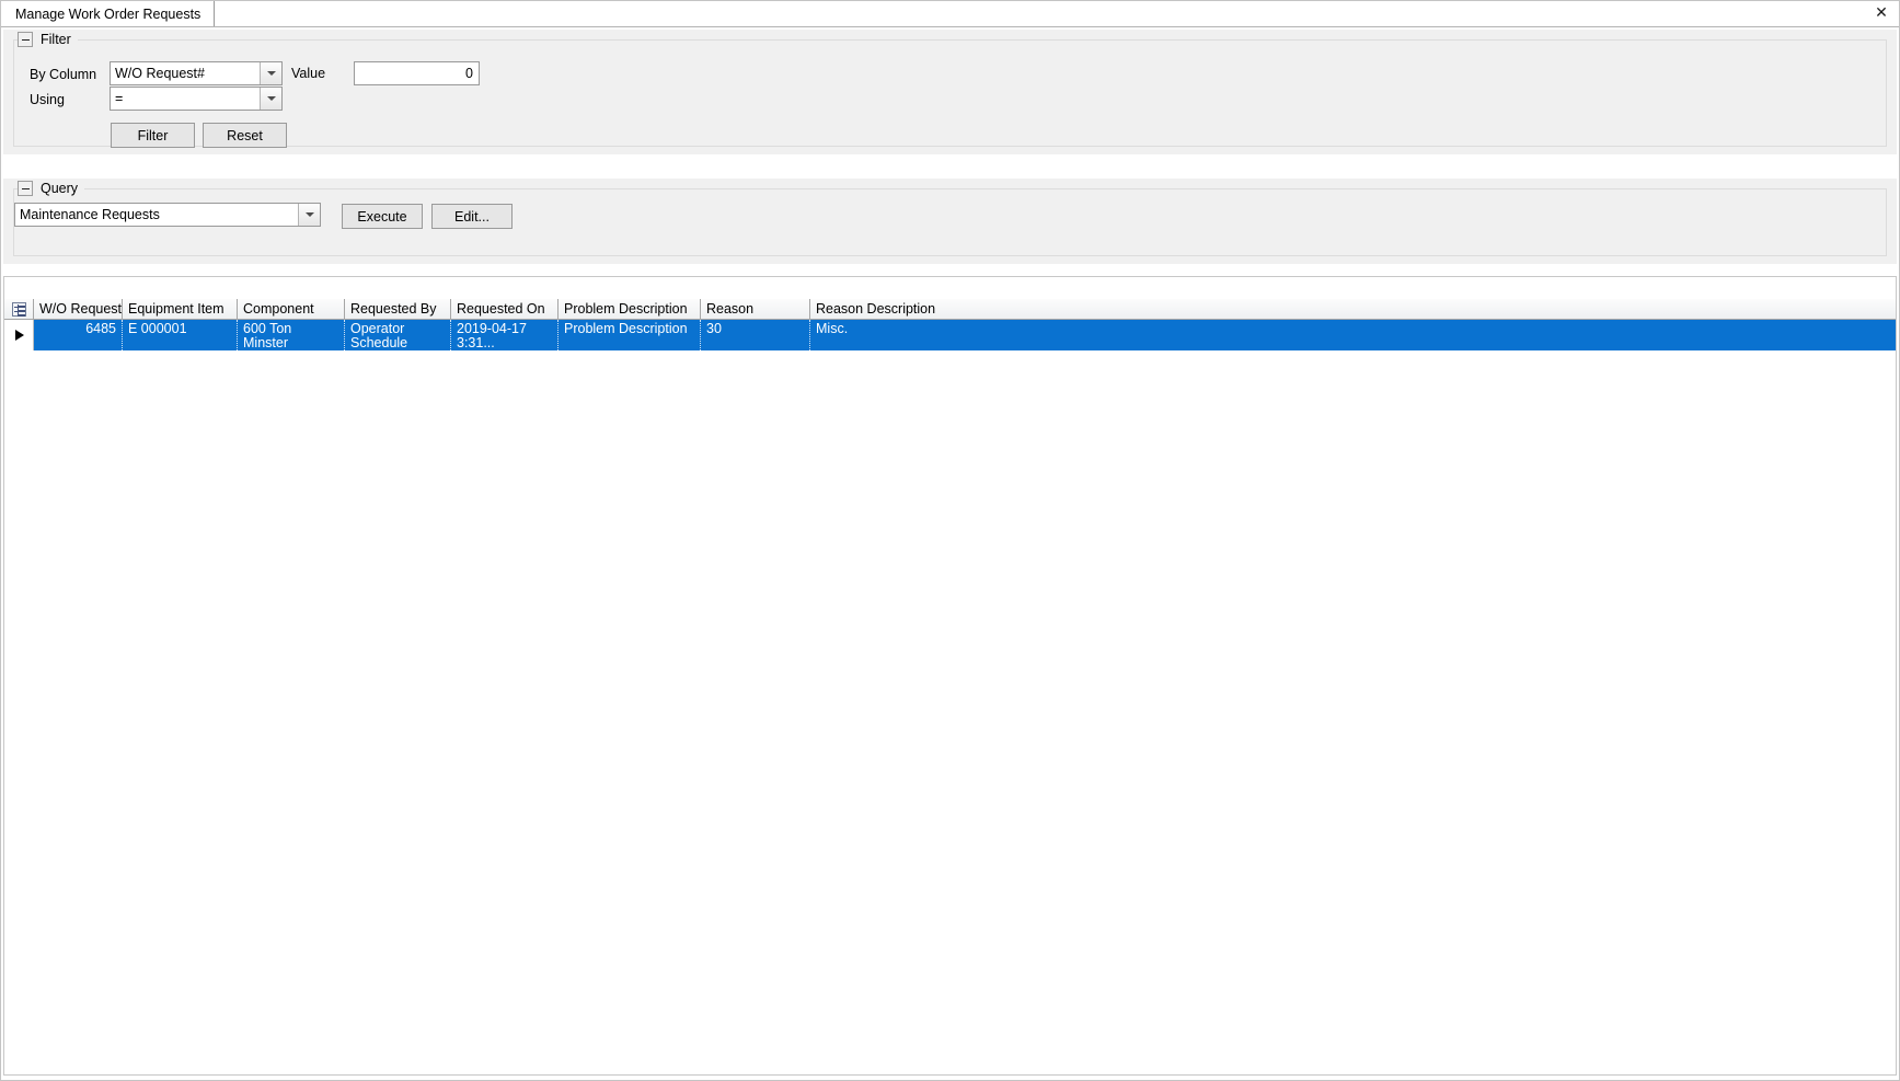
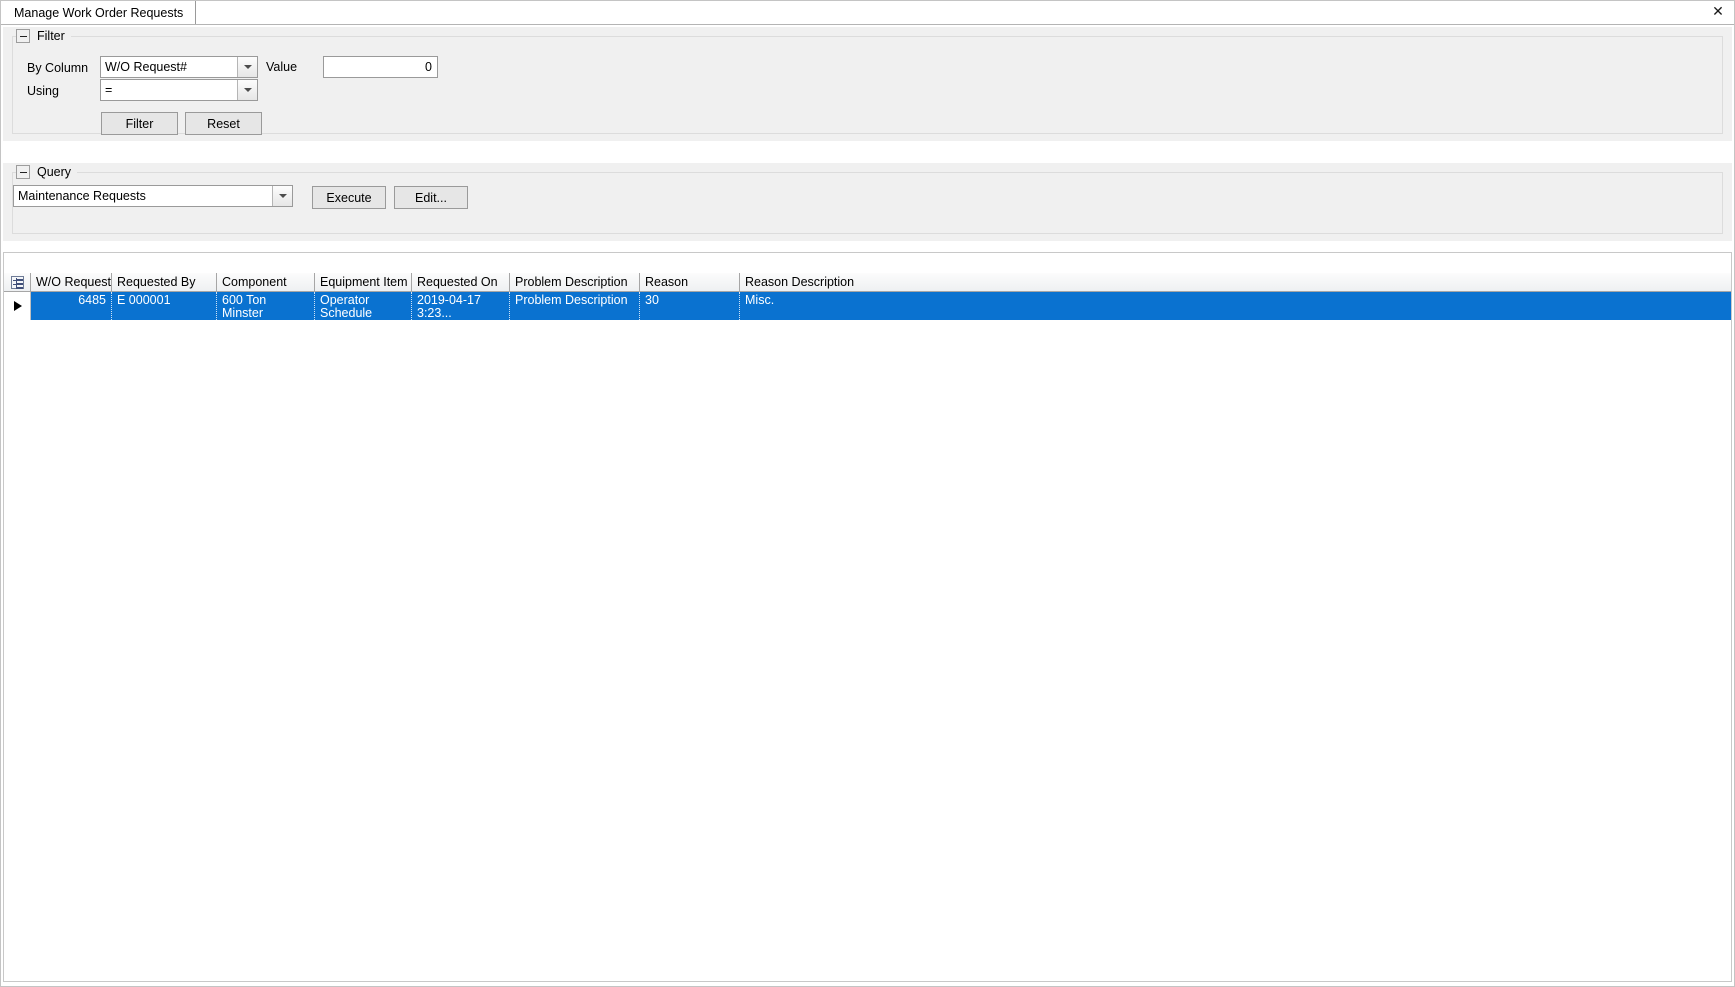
  Manage Work Order Requests
  ✕
  Filter
  By Column
  W/O Request#
  Value
  0
  Using
  =
  Filter
  Reset
  Query
  Maintenance Requests
  Execute
  Edit...
  W/O Request
- Equipment Item
+ Requested By
  Component
- Requested By
+ Equipment Item
  Requested On
  Problem Description
  Reason
  Reason Description
  6485
  E 000001
  600 Ton Minster
  Operator Schedule
- 2019-04-17 3:31...
+ 2019-04-17 3:23...
  Problem Description
  30
  Misc.
